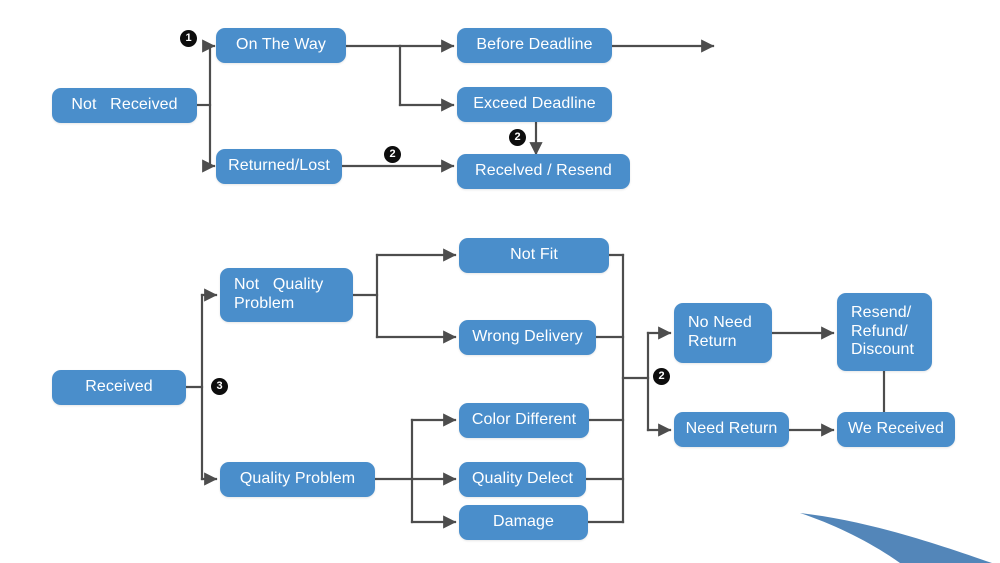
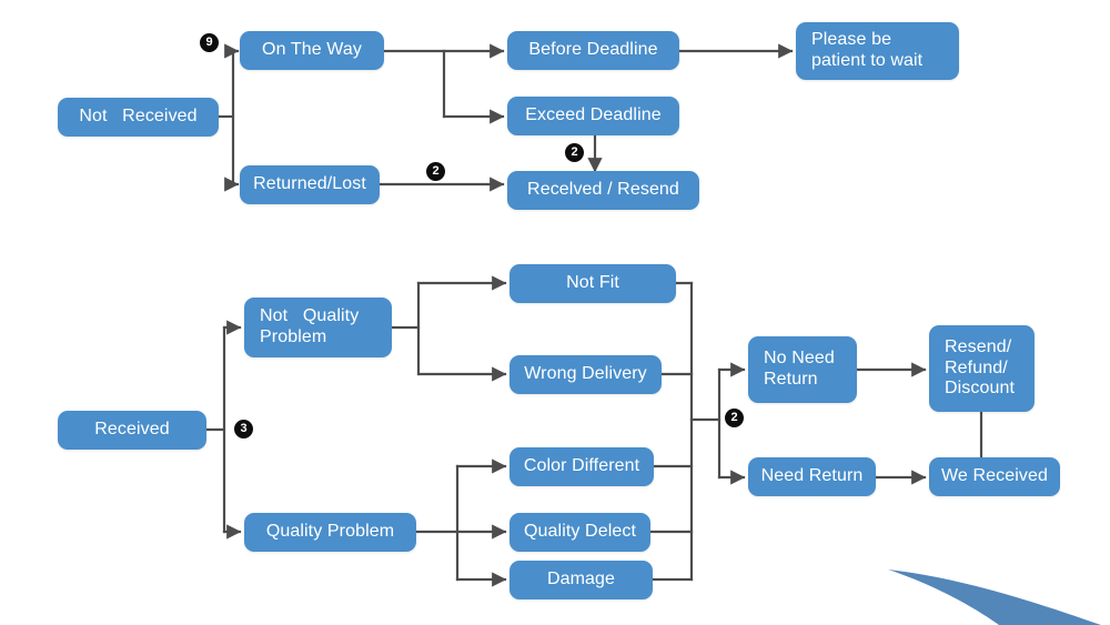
  Not Received
  On The Way
  Returned/Lost
  Before Deadline
  Exceed Deadline
  Recelved / Resend
+ Please be
+ patient to wait
  Received
  Not Quality
  Problem
  Quality Problem
  Not Fit
  Wrong Delivery
  Color Different
  Quality Delect
  Damage
  No Need
  Return
  Need Return
  Resend/
  Refund/
  Discount
  We Received
- 1
+ 9
  2
  2
  3
  2
